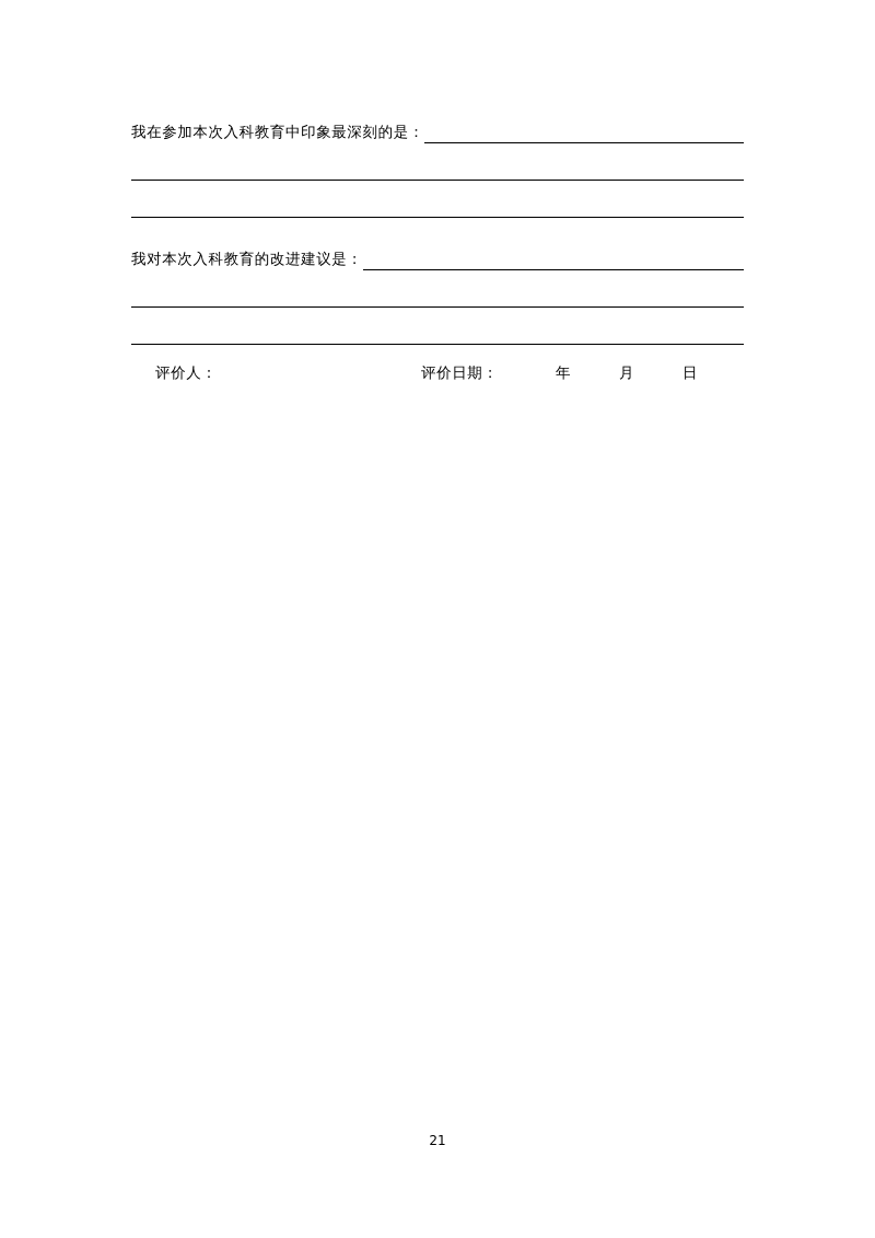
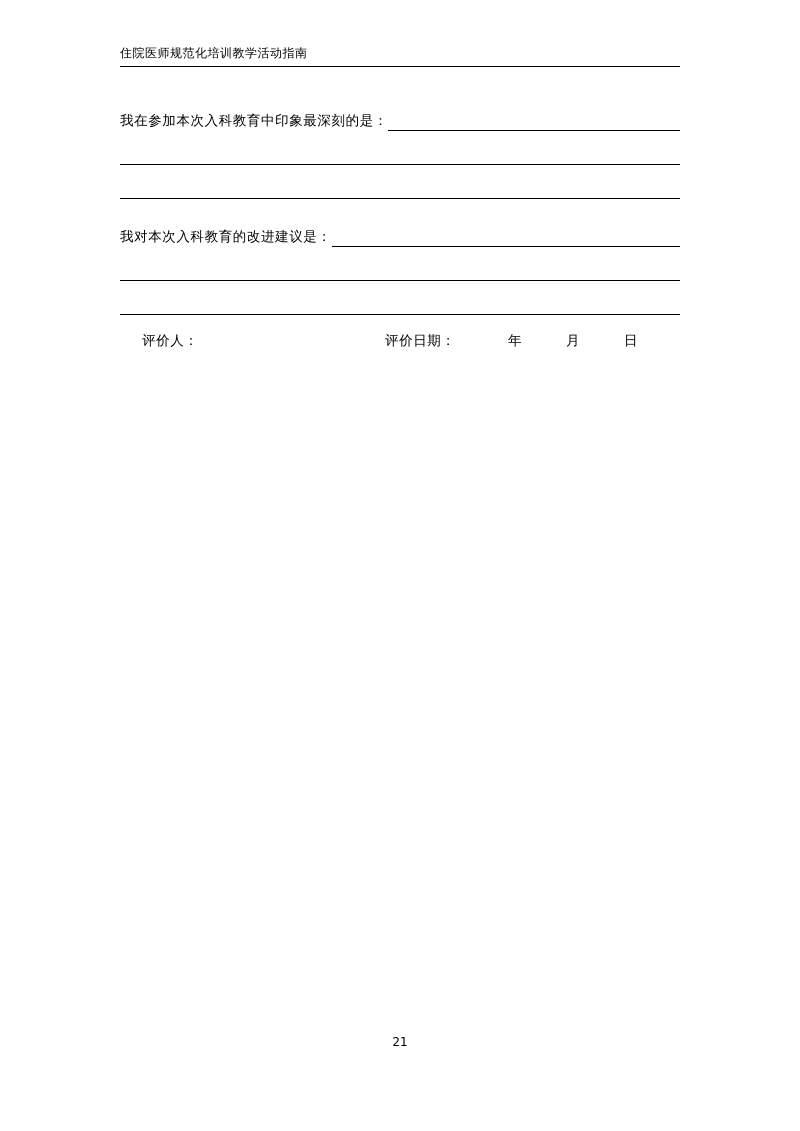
+ 住院医师规范化培训教学活动指南
  我在参加本次入科教育中印象最深刻的是：
  我对本次入科教育的改进建议是：
  评价人：
  评价日期：
  年
  月
  日
  21
